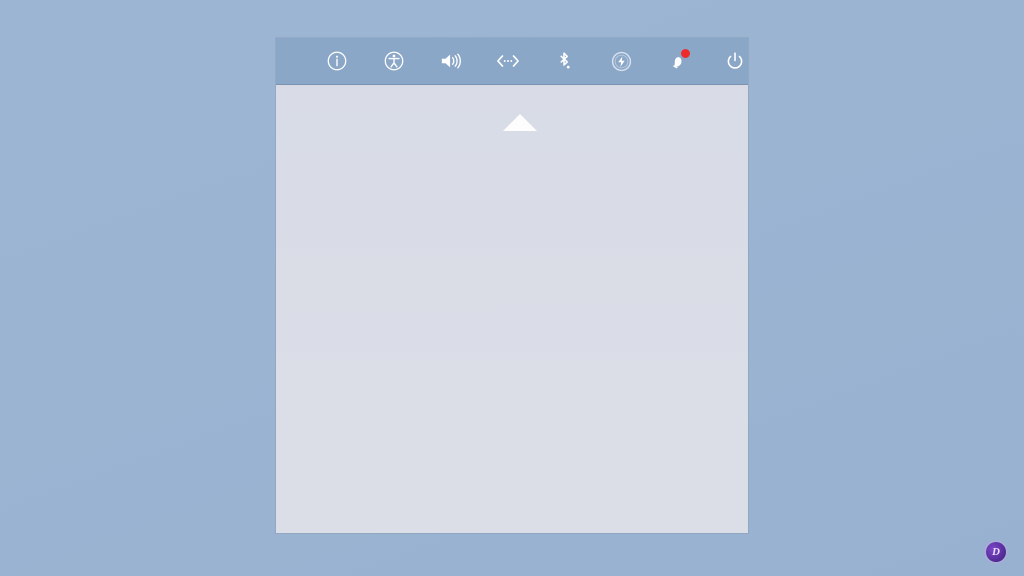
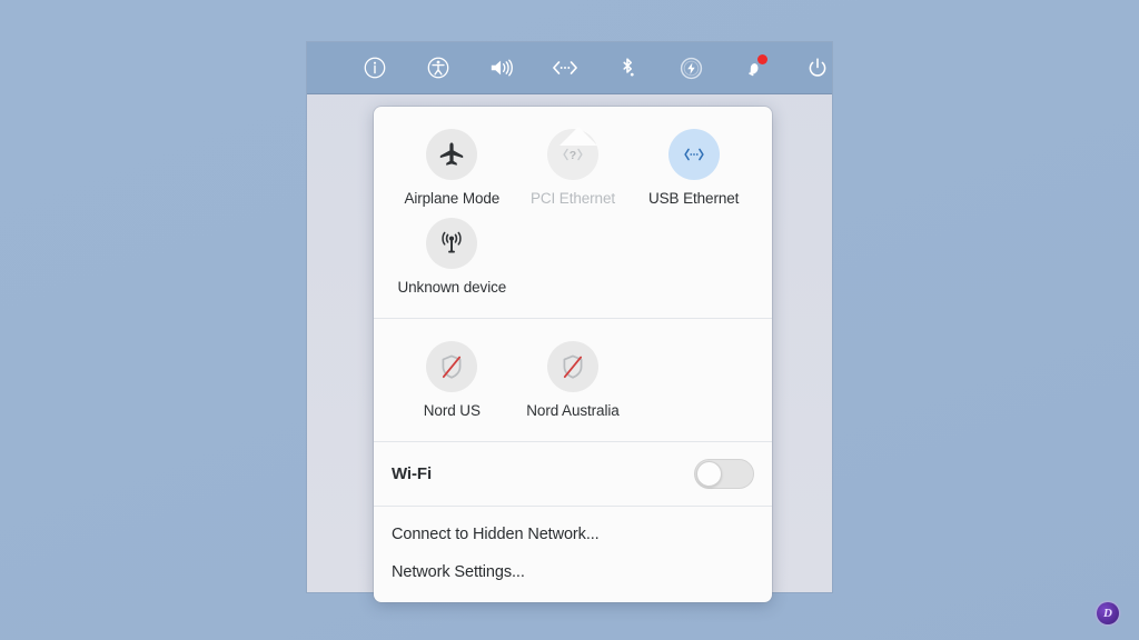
+ Airplane Mode
+ ?
+ PCI Ethernet
+ USB Ethernet
+ Unknown device
+ Nord US
+ Nord Australia
+ Wi-Fi
+ Connect to Hidden Network...
+ Network Settings...
  D
